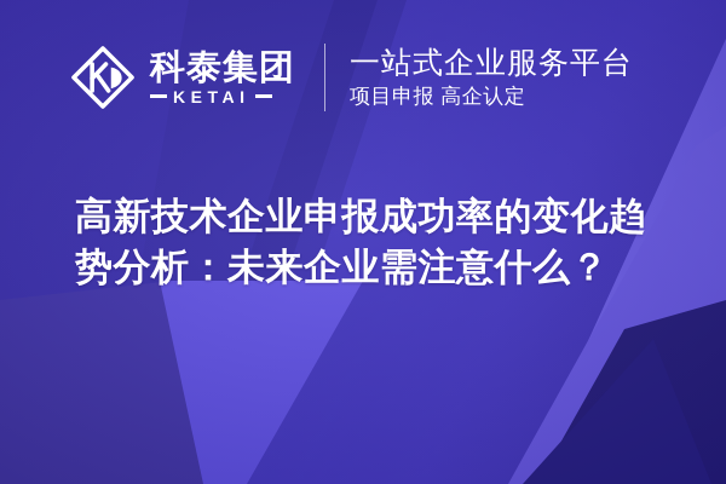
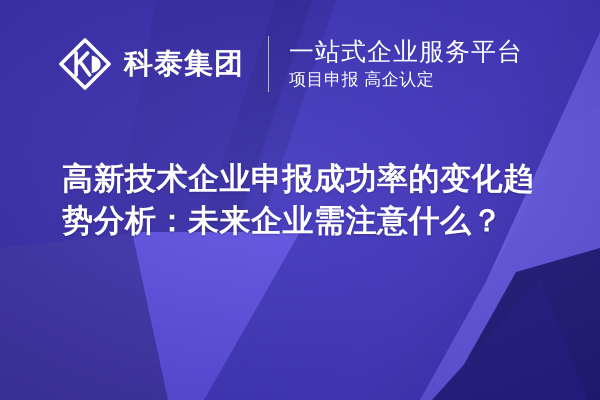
  科泰集团
- KETAI
  一站式企业服务平台
  项目申报 高企认定
  高新技术企业申报成功率的变化趋
  势分析：未来企业需注意什么？
